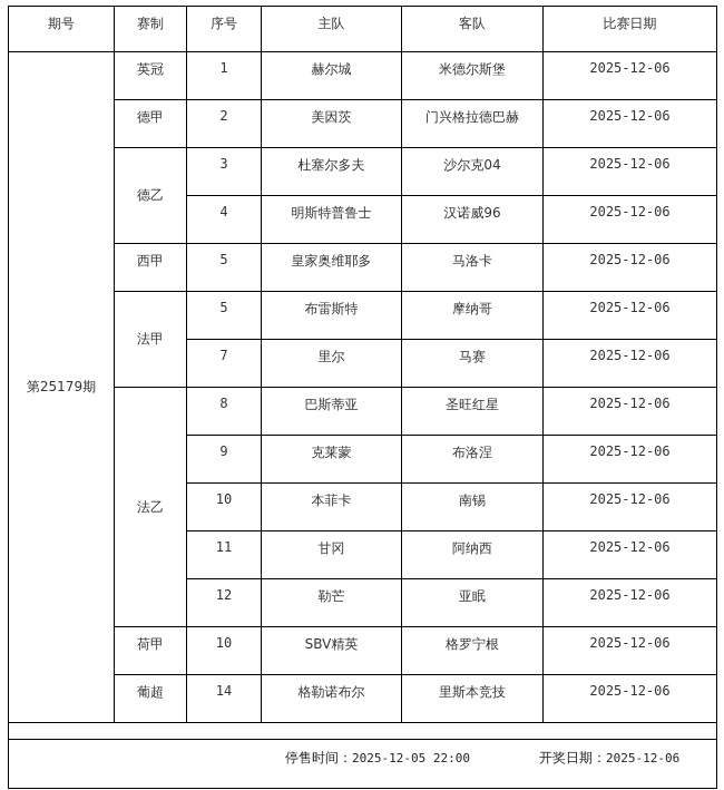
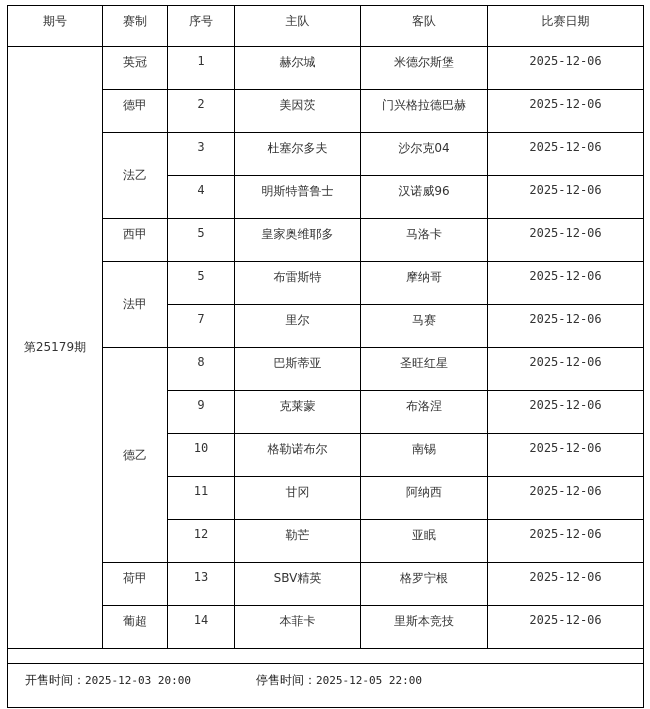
  期号	赛制	序号	主队	客队	比赛日期
  第25179期	英冠	1	赫尔城	米德尔斯堡	2025-12-06
  德甲	2	美因茨	门兴格拉德巴赫	2025-12-06
- 德乙	3	杜塞尔多夫	沙尔克04	2025-12-06
+ 法乙	3	杜塞尔多夫	沙尔克04	2025-12-06
  4	明斯特普鲁士	汉诺威96	2025-12-06
  西甲	5	皇家奥维耶多	马洛卡	2025-12-06
  法甲	5	布雷斯特	摩纳哥	2025-12-06
  7	里尔	马赛	2025-12-06
- 法乙	8	巴斯蒂亚	圣旺红星	2025-12-06
+ 德乙	8	巴斯蒂亚	圣旺红星	2025-12-06
  9	克莱蒙	布洛涅	2025-12-06
- 10	本菲卡	南锡	2025-12-06
+ 10	格勒诺布尔	南锡	2025-12-06
  11	甘冈	阿纳西	2025-12-06
  12	勒芒	亚眠	2025-12-06
- 荷甲	10	SBV精英	格罗宁根	2025-12-06
+ 荷甲	13	SBV精英	格罗宁根	2025-12-06
- 葡超	14	格勒诺布尔	里斯本竞技	2025-12-06
+ 葡超	14	本菲卡	里斯本竞技	2025-12-06
+ 开售时间：2025-12-03 20:00
  停售时间：2025-12-05 22:00
- 开奖日期：2025-12-06
